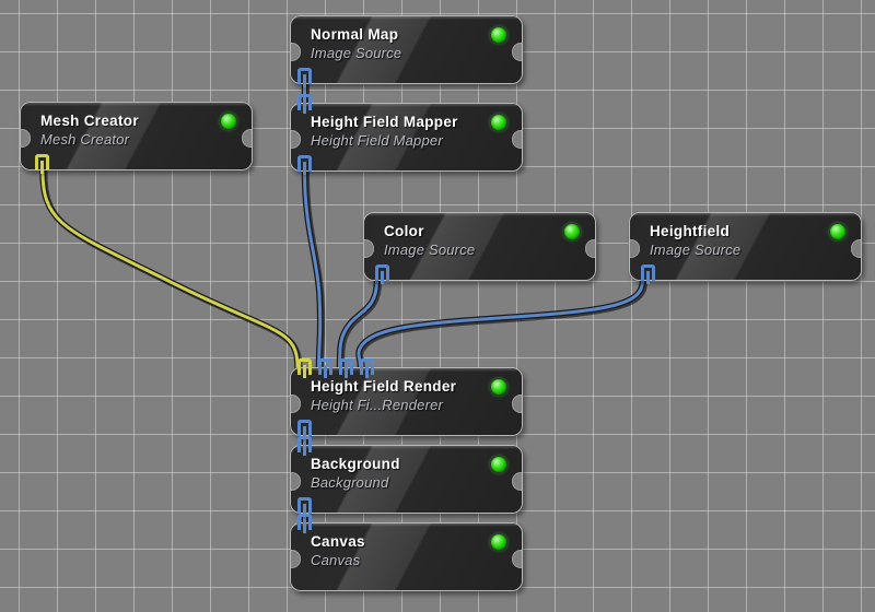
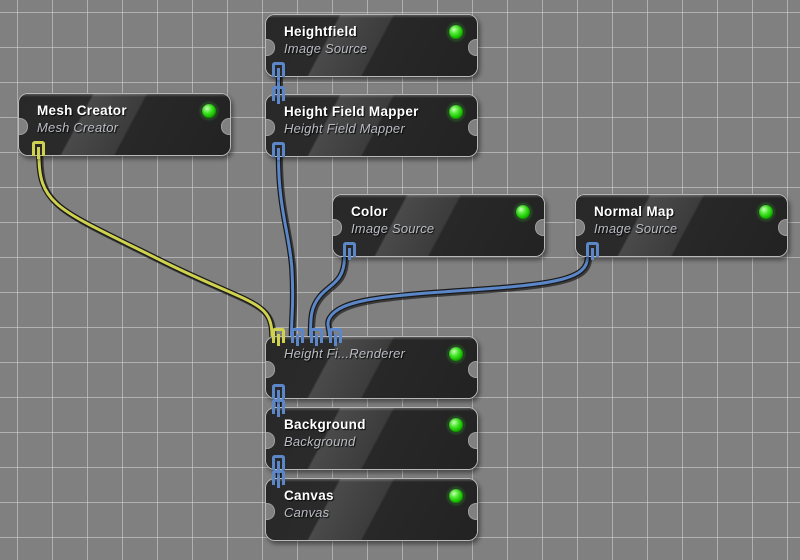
  Mesh Creator
  Mesh Creator
- Normal Map
+ Heightfield
  Image Source
  Height Field Mapper
  Height Field Mapper
  Color
  Image Source
- Heightfield
+ Normal Map
  Image Source
- Height Field Render
  Height Fi...Renderer
  Background
  Background
  Canvas
  Canvas
